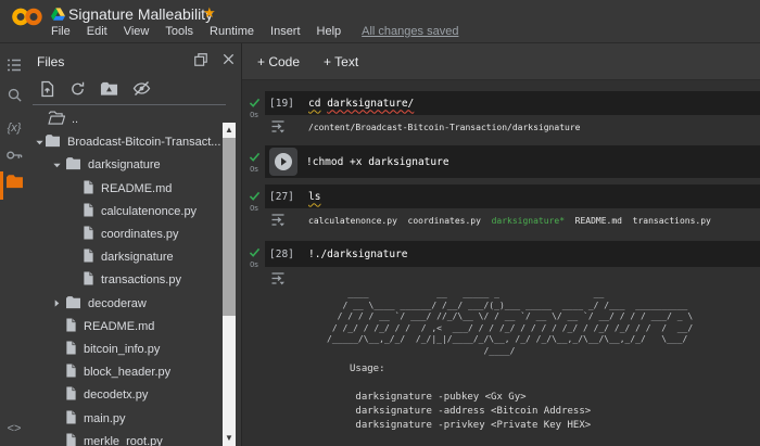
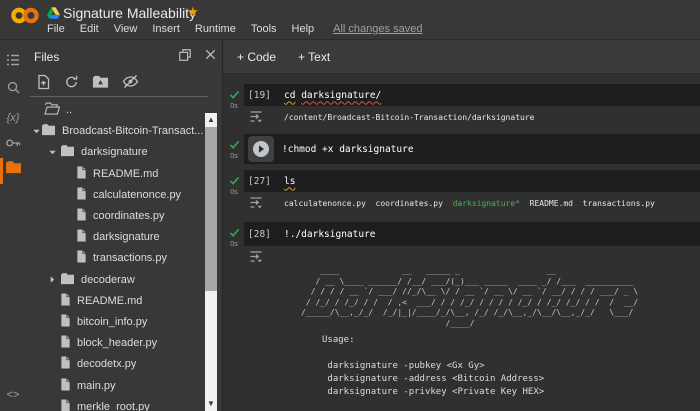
  Signature Malleability
  ★
  File
  Edit
  View
- Tools
+ Insert
  Runtime
- Insert
+ Tools
  Help
  All changes saved
  {x}
  <>
  Files
  ..
  Broadcast-Bitcoin-Transact...
  darksignature
  README.md
  calculatenonce.py
  coordinates.py
  darksignature
  transactions.py
  decoderaw
  README.md
  bitcoin_info.py
  block_header.py
  decodetx.py
  main.py
  merkle_root.py
  ▲
  ▼
  + Code
  + Text
  [19]
  cd darksignature/
  /content/Broadcast-Bitcoin-Transaction/darksignature
  !chmod +x darksignature
  [27]
  ls
  calculatenonce.py coordinates.py darksignature* README.md transactions.py
  [28]
  !./darksignature
  ____ __ _____ _ __
  / __ \____ ______/ /__/ ___/(_)___ _____ ____ _/ /___ __________
  / / / / __ `/ ___/ //_/\__ \/ / __ `/ __ \/ __ `/ __/ / / / ___/ _ \
  / /_/ / /_/ / / / ,< ___/ / / /_/ / / / / /_/ / /_/ /_/ / / / __/
  /_____/\__,_/_/ /_/|_|/____/_/\__, /_/ /_/\__,_/\__/\__,_/_/ \___/
  /____/
  Usage:
  darksignature -pubkey <Gx Gy>
  darksignature -address <Bitcoin Address>
  darksignature -privkey <Private Key HEX>
